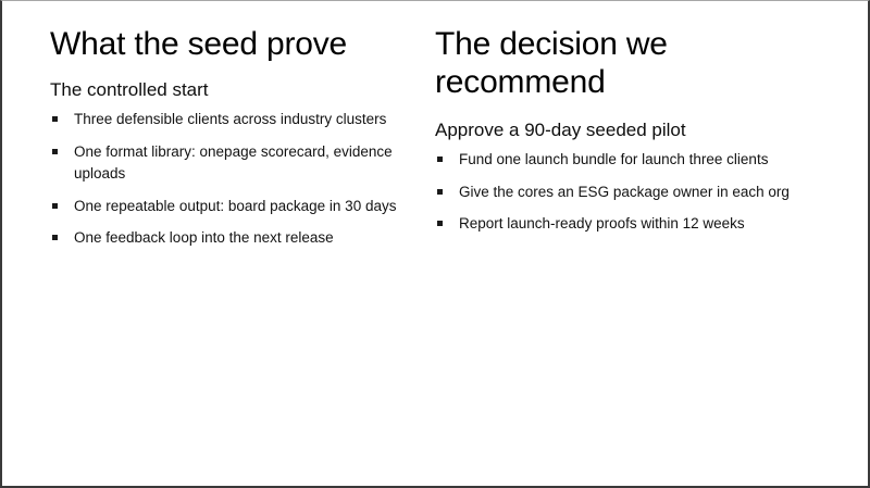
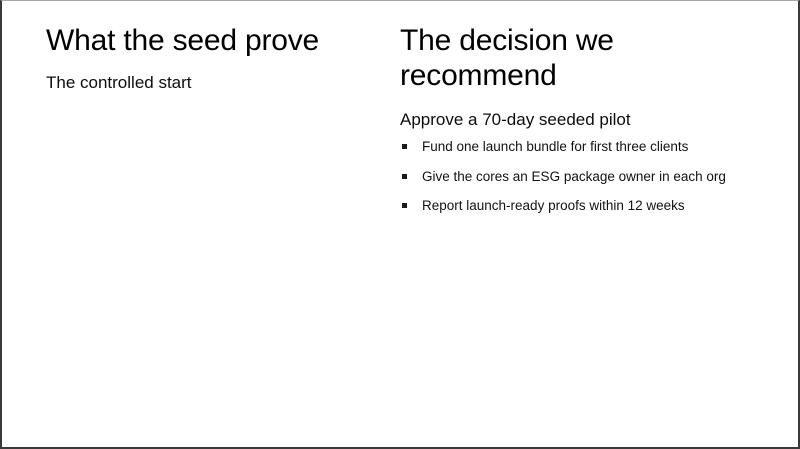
  What the seed prove
  The controlled start
- Three defensible clients across industry clusters
- One format library: onepage scorecard, evidence uploads
- One repeatable output: board package in 30 days
- One feedback loop into the next release
  The decision we recommend
- Approve a 90-day seeded pilot
+ Approve a 70-day seeded pilot
- Fund one launch bundle for launch three clients
+ Fund one launch bundle for first three clients
  Give the cores an ESG package owner in each org
  Report launch-ready proofs within 12 weeks
